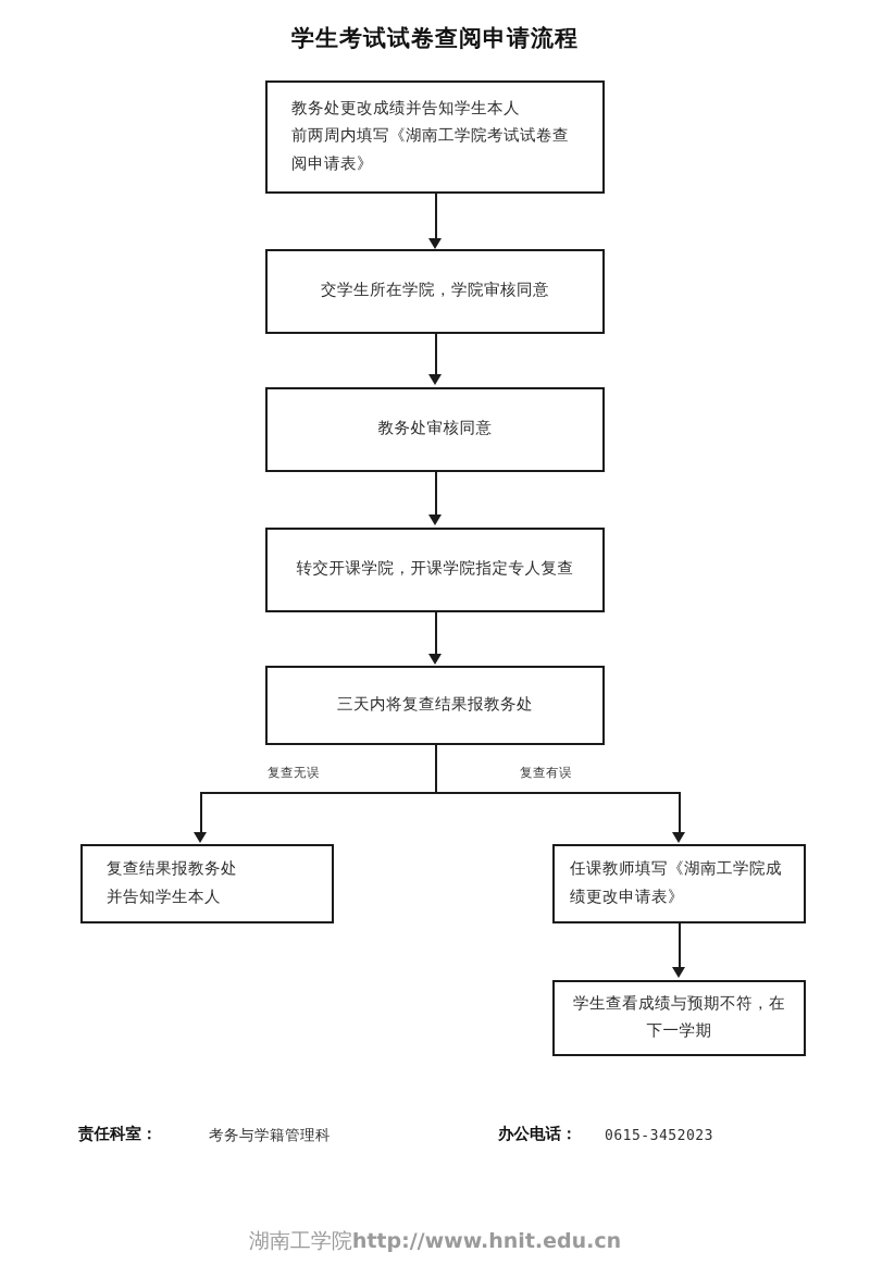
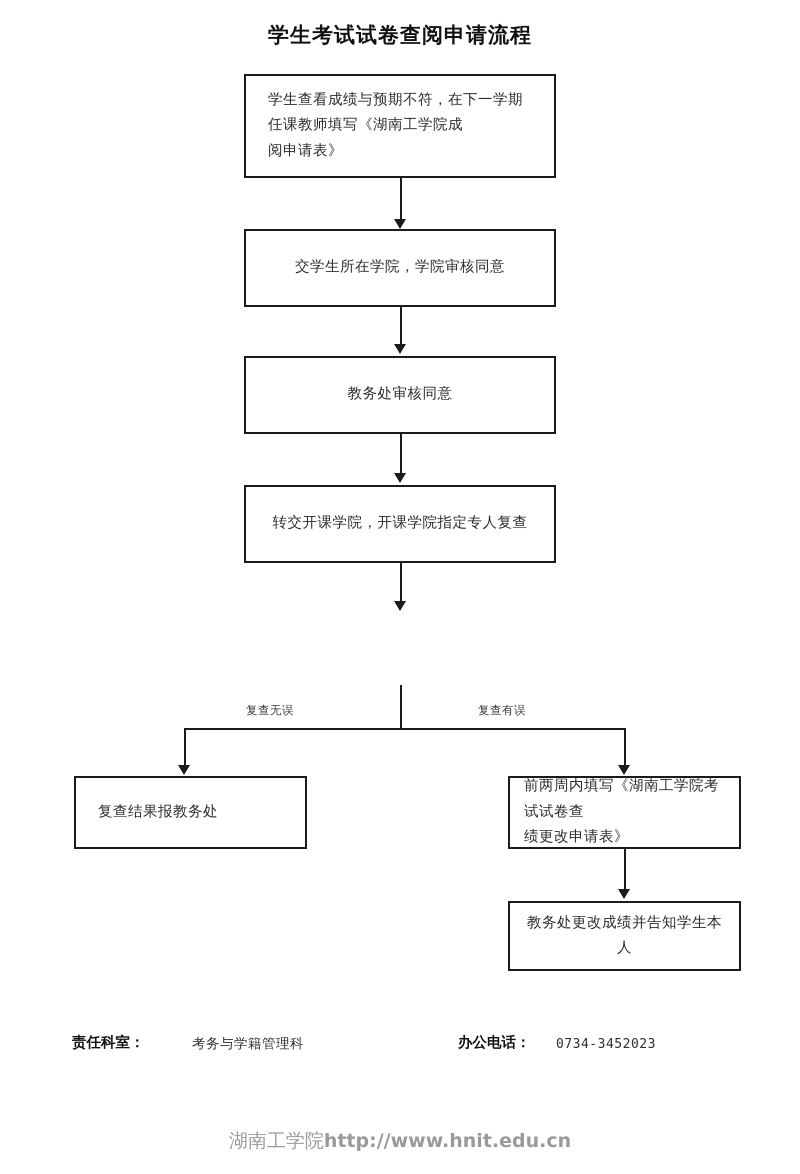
  学生考试试卷查阅申请流程
- 教务处更改成绩并告知学生本人
+ 学生查看成绩与预期不符，在下一学期
- 前两周内填写《湖南工学院考试试卷查
+ 任课教师填写《湖南工学院成
  阅申请表》
  交学生所在学院，学院审核同意
  教务处审核同意
  转交开课学院，开课学院指定专人复查
- 三天内将复查结果报教务处
  复查无误
  复查有误
  复查结果报教务处
- 并告知学生本人
- 任课教师填写《湖南工学院成
+ 前两周内填写《湖南工学院考试试卷查
  绩更改申请表》
- 学生查看成绩与预期不符，在下一学期
+ 教务处更改成绩并告知学生本人
  责任科室：
  考务与学籍管理科
  办公电话：
- 0615-3452023
+ 0734-3452023
  湖南工学院http://www.hnit.edu.cn
